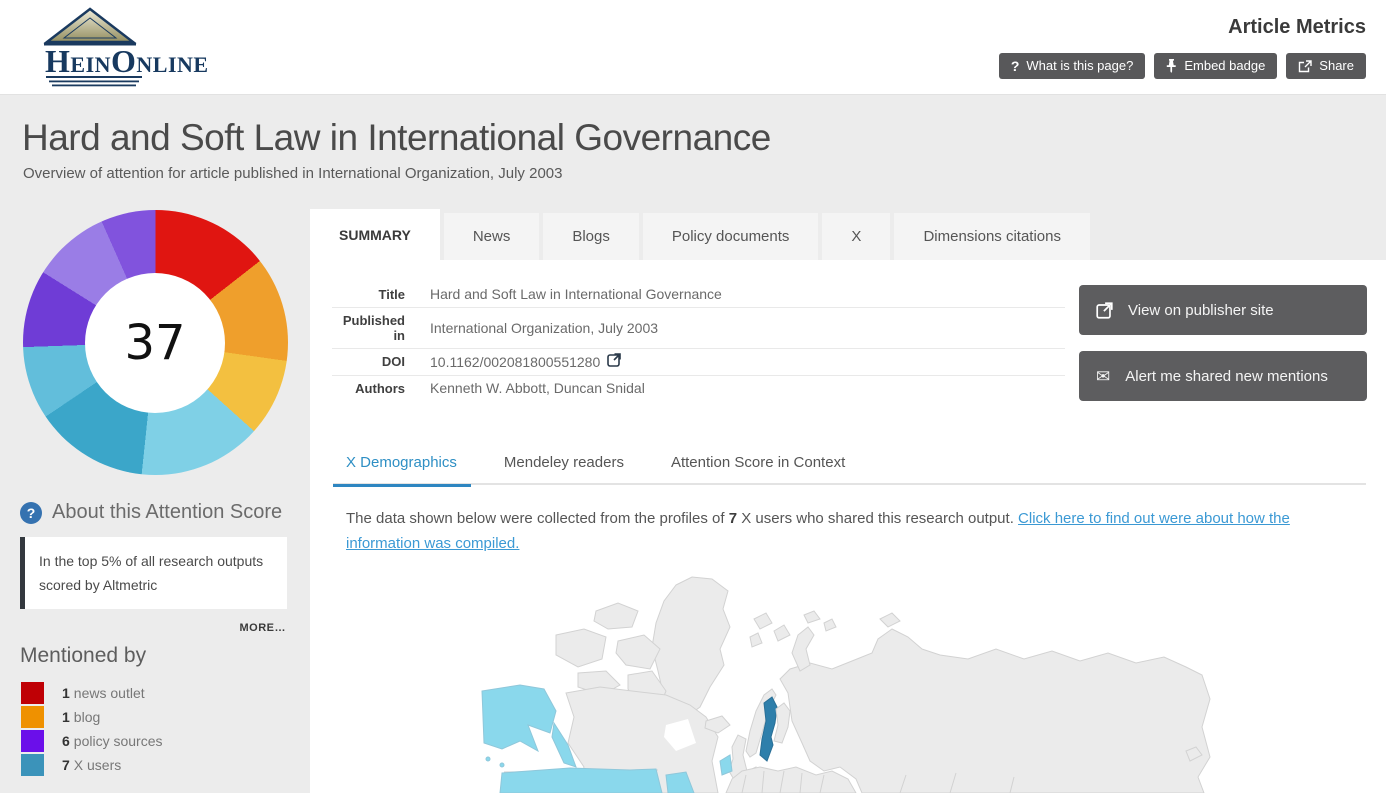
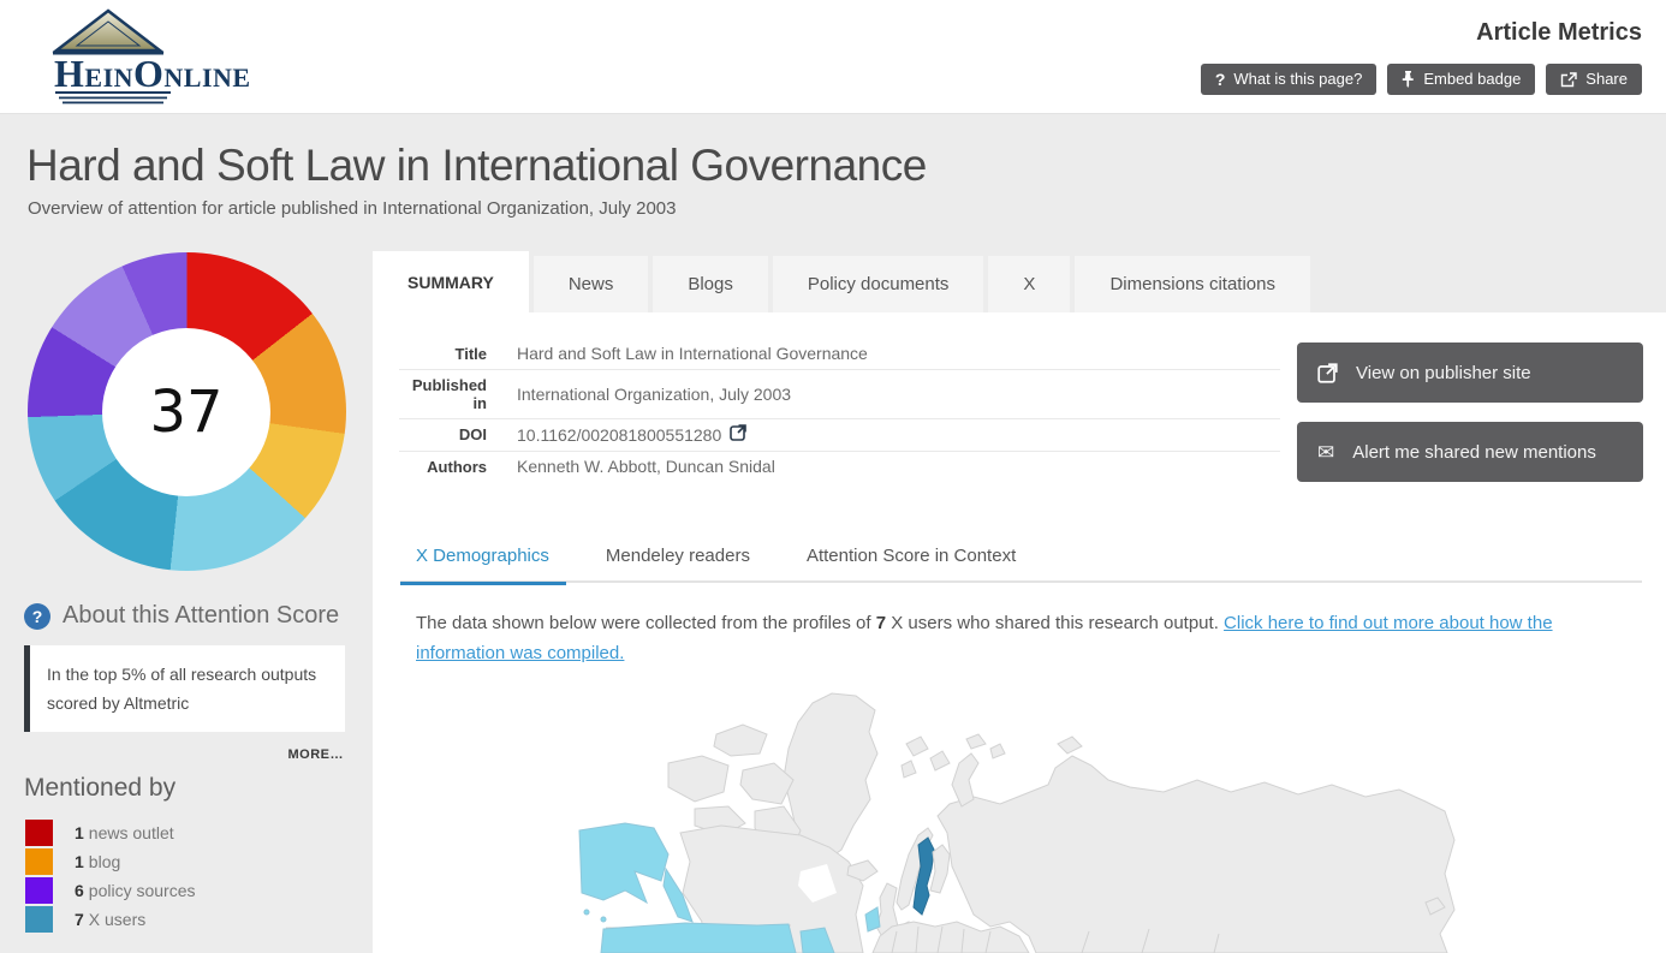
  HeinOnline
  Article Metrics
  ?
  What is this page?
  Embed badge
  Share
  Hard and Soft Law in International Governance
  Overview of attention for article published in International Organization, July 2003
  37
  ?
  About this Attention Score
  In the top 5% of all research outputs scored by Altmetric
  MORE…
  Mentioned by
  1 news outlet
  1 blog
  6 policy sources
  7 X users
  SUMMARY
  News
  Blogs
  Policy documents
  X
  Dimensions citations
  Title
  Hard and Soft Law in International Governance
  Published in
  International Organization, July 2003
  DOI
  10.1162/002081800551280
  Authors
  Kenneth W. Abbott, Duncan Snidal
  View on publisher site
  ✉
  Alert me shared new mentions
  X Demographics
  Mendeley readers
  Attention Score in Context
- The data shown below were collected from the profiles of 7 X users who shared this research output. Click here to find out were about how the information was compiled.
+ The data shown below were collected from the profiles of 7 X users who shared this research output. Click here to find out more about how the information was compiled.
